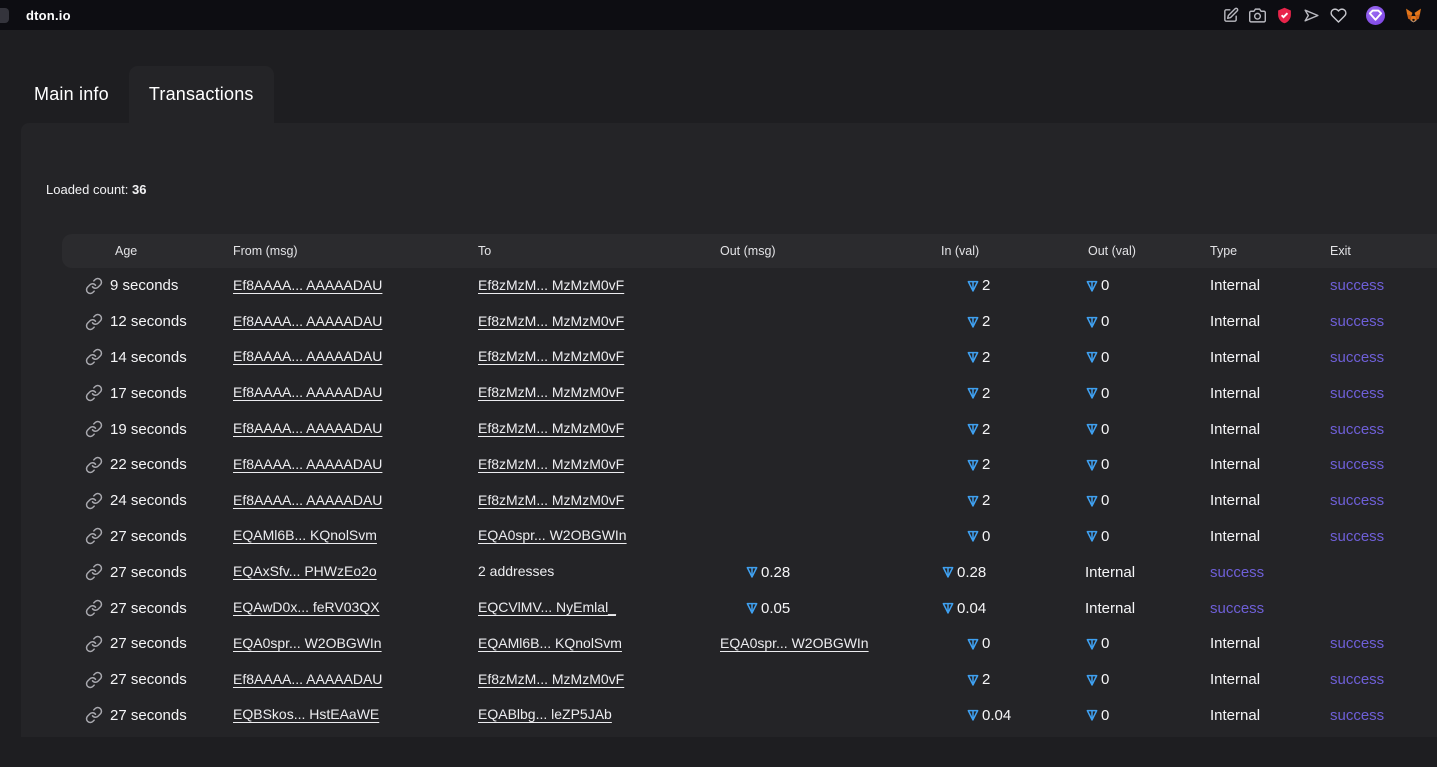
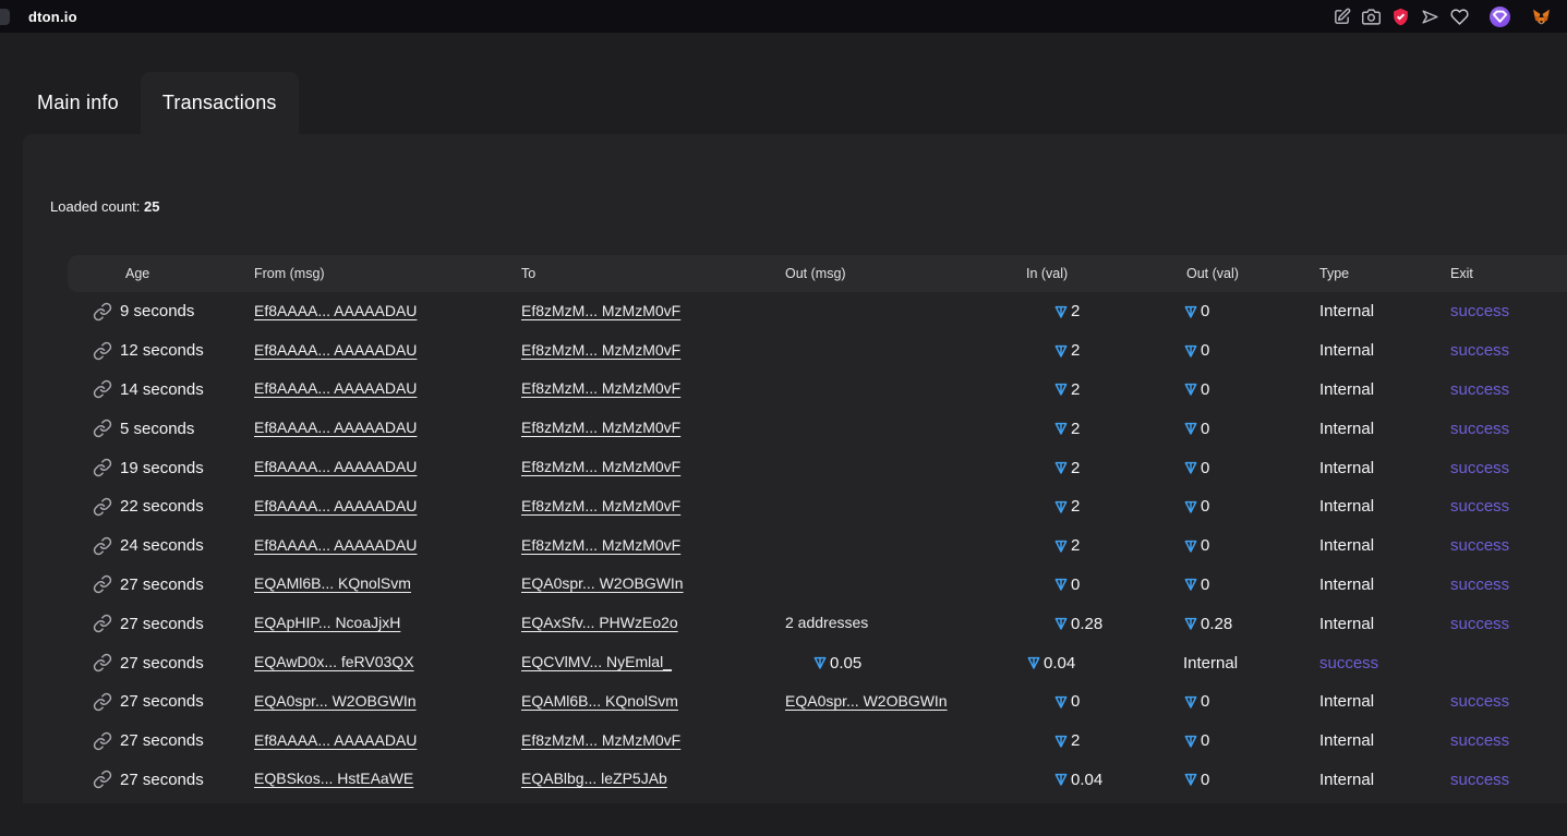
  dton.io
  Main info
  Transactions
- Loaded count: 36
+ Loaded count: 25
  Age
  From (msg)
  To
  Out (msg)
  In (val)
  Out (val)
  Type
  Exit
  9 seconds
  Ef8AAAA... AAAAADAU
  Ef8zMzM... MzMzM0vF
  2
  0
  Internal
  success
  12 seconds
  Ef8AAAA... AAAAADAU
  Ef8zMzM... MzMzM0vF
  2
  0
  Internal
  success
  14 seconds
  Ef8AAAA... AAAAADAU
  Ef8zMzM... MzMzM0vF
  2
  0
  Internal
  success
- 17 seconds
+ 5 seconds
  Ef8AAAA... AAAAADAU
  Ef8zMzM... MzMzM0vF
  2
  0
  Internal
  success
  19 seconds
  Ef8AAAA... AAAAADAU
  Ef8zMzM... MzMzM0vF
  2
  0
  Internal
  success
  22 seconds
  Ef8AAAA... AAAAADAU
  Ef8zMzM... MzMzM0vF
  2
  0
  Internal
  success
  24 seconds
  Ef8AAAA... AAAAADAU
  Ef8zMzM... MzMzM0vF
  2
  0
  Internal
  success
  27 seconds
  EQAMl6B... KQnolSvm
  EQA0spr... W2OBGWIn
  0
  0
  Internal
  success
  27 seconds
+ EQApHIP... NcoaJjxH
  EQAxSfv... PHWzEo2o
  2 addresses
  0.28
  0.28
  Internal
  success
  27 seconds
  EQAwD0x... feRV03QX
  EQCVlMV... NyEmlal_
  0.05
  0.04
  Internal
  success
  27 seconds
  EQA0spr... W2OBGWIn
  EQAMl6B... KQnolSvm
  EQA0spr... W2OBGWIn
  0
  0
  Internal
  success
  27 seconds
  Ef8AAAA... AAAAADAU
  Ef8zMzM... MzMzM0vF
  2
  0
  Internal
  success
  27 seconds
  EQBSkos... HstEAaWE
  EQABlbg... leZP5JAb
  0.04
  0
  Internal
  success
